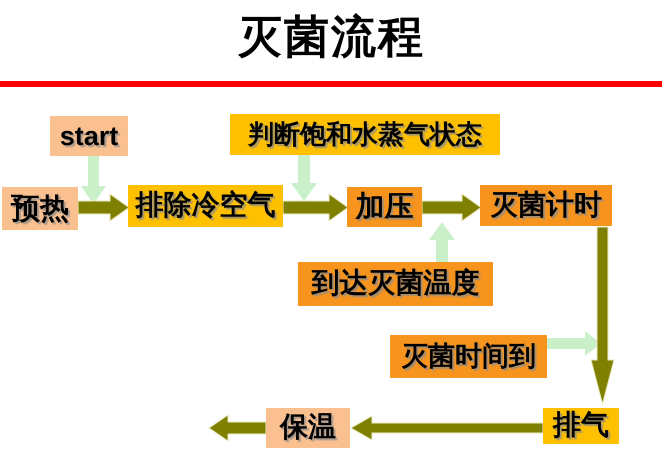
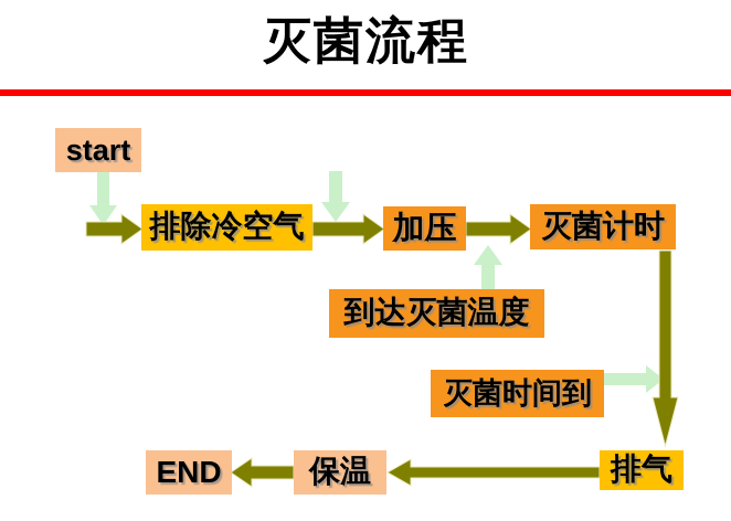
  灭菌流程
  start
- 判断饱和水蒸气状态
- 预热
  排除冷空气
  加压
  灭菌计时
  到达灭菌温度
  灭菌时间到
  排气
  保温
+ END
